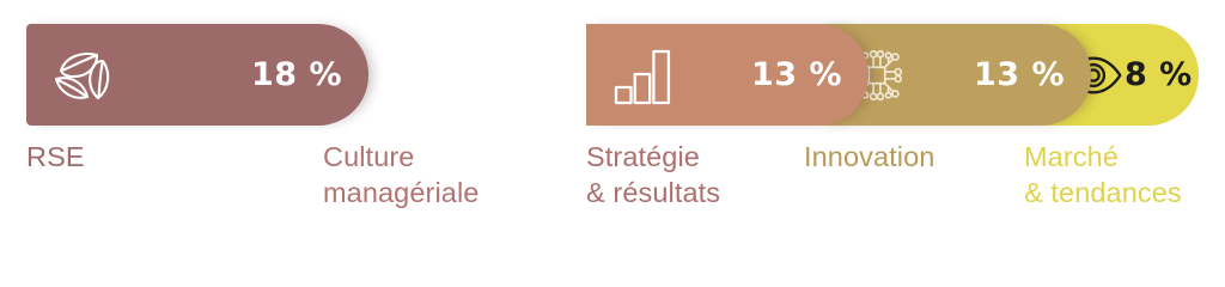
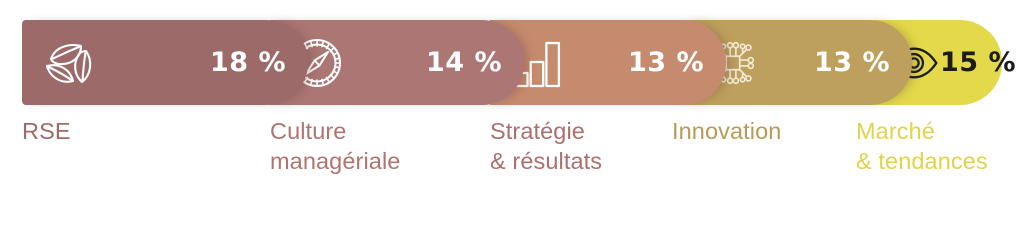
  18 %
+ 14 %
  13 %
  13 %
- 8 %
+ 15 %
  RSE
  Culture
  managériale
  Stratégie
  & résultats
  Innovation
  Marché
  & tendances
